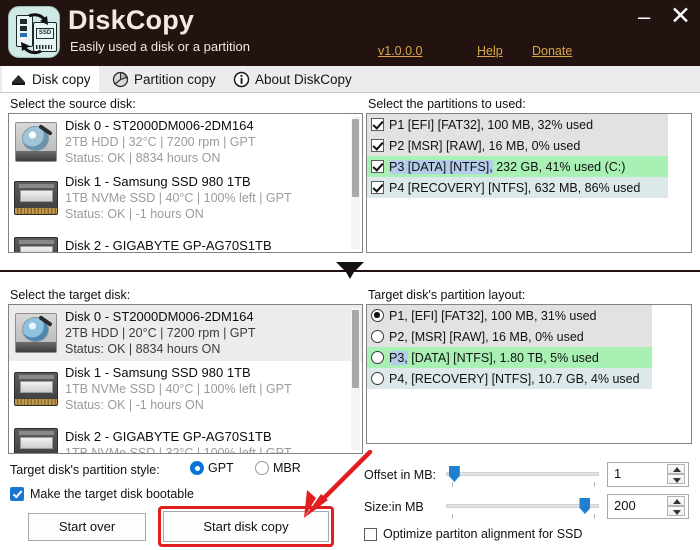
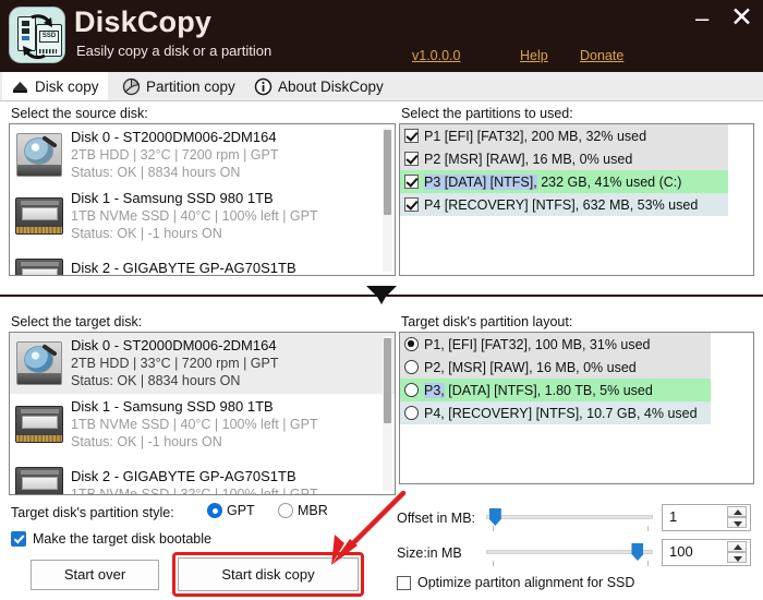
  DiskCopy
- Easily used a disk or a partition
+ Easily copy a disk or a partition
  v1.0.0.0
  Help
  Donate
  –
  ✕
  Disk copy
  Partition copy
  About DiskCopy
  Select the source disk:
  Disk 0 - ST2000DM006-2DM164
  2TB HDD | 32°C | 7200 rpm | GPT
  Status: OK | 8834 hours ON
  Disk 1 - Samsung SSD 980 1TB
  1TB NVMe SSD | 40°C | 100% left | GPT
  Status: OK | -1 hours ON
  Disk 2 - GIGABYTE GP-AG70S1TB
  Select the partitions to used:
- P1 [EFI] [FAT32], 100 MB, 32% used
+ P1 [EFI] [FAT32], 200 MB, 32% used
  P2 [MSR] [RAW], 16 MB, 0% used
  P3 [DATA] [NTFS], 232 GB, 41% used (C:)
- P4 [RECOVERY] [NTFS], 632 MB, 86% used
+ P4 [RECOVERY] [NTFS], 632 MB, 53% used
  Select the target disk:
  Disk 0 - ST2000DM006-2DM164
- 2TB HDD | 20°C | 7200 rpm | GPT
+ 2TB HDD | 33°C | 7200 rpm | GPT
  Status: OK | 8834 hours ON
  Disk 1 - Samsung SSD 980 1TB
  1TB NVMe SSD | 40°C | 100% left | GPT
  Status: OK | -1 hours ON
  Disk 2 - GIGABYTE GP-AG70S1TB
  Target disk's partition layout:
  P1, [EFI] [FAT32], 100 MB, 31% used
  P2, [MSR] [RAW], 16 MB, 0% used
  P3, [DATA] [NTFS], 1.80 TB, 5% used
  P4, [RECOVERY] [NTFS], 10.7 GB, 4% used
  Target disk's partition style:
  GPT
  MBR
  Make the target disk bootable
  Start over
  Start disk copy
  Offset in MB:
  1
  Size:in MB
- 200
+ 100
  Optimize partiton alignment for SSD
